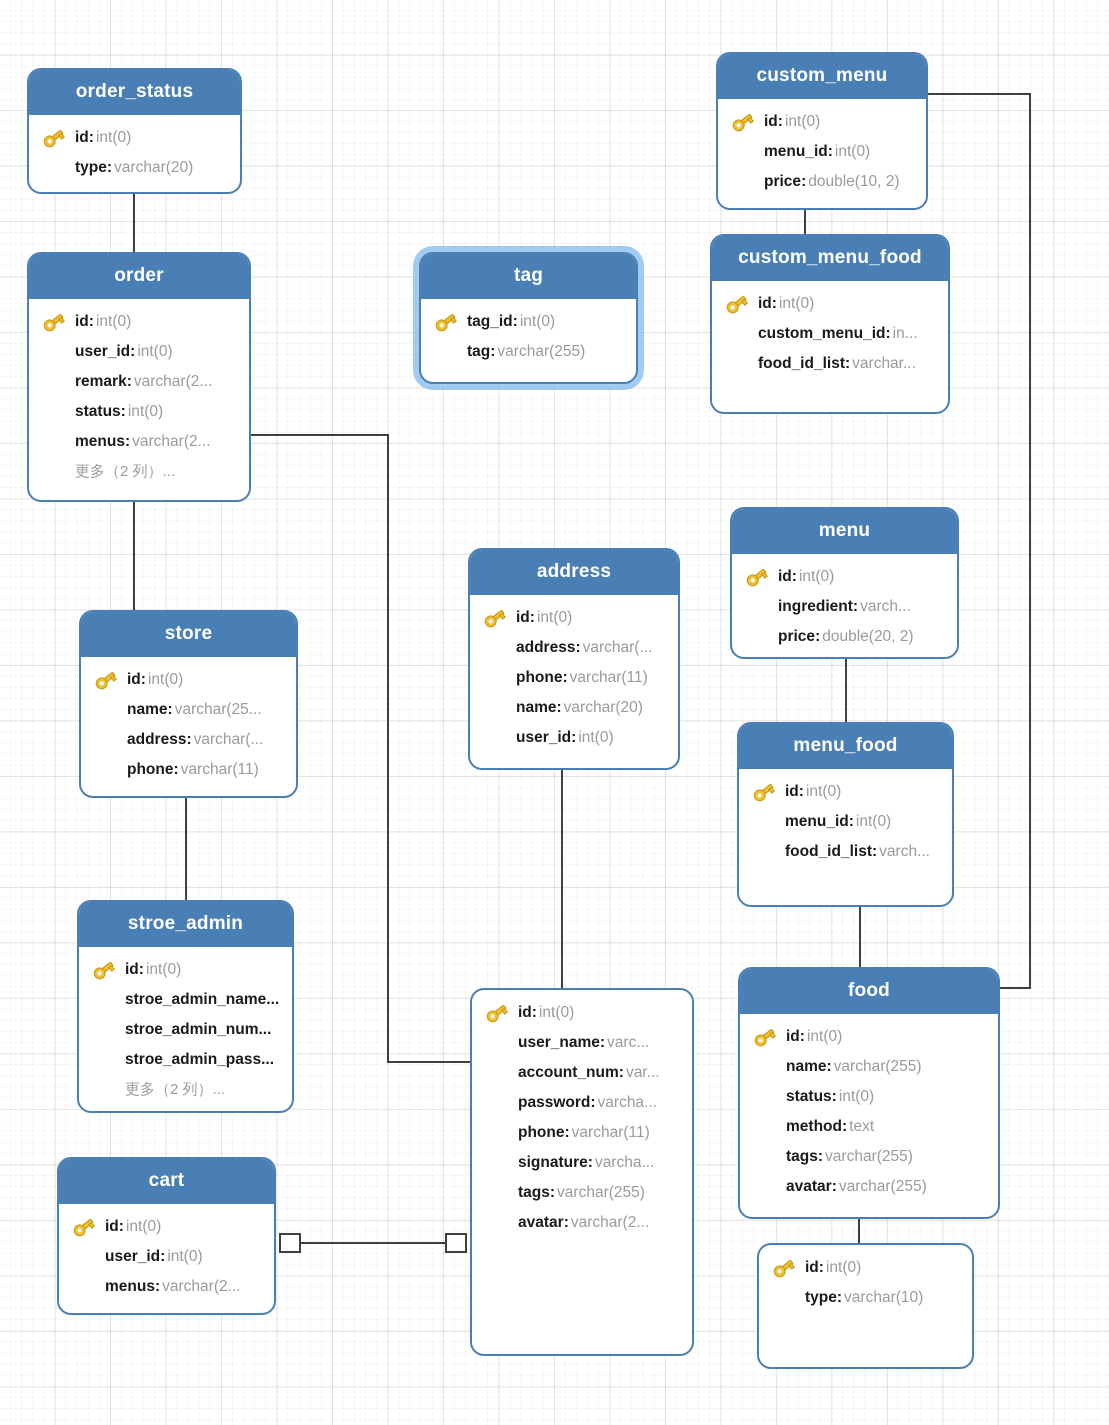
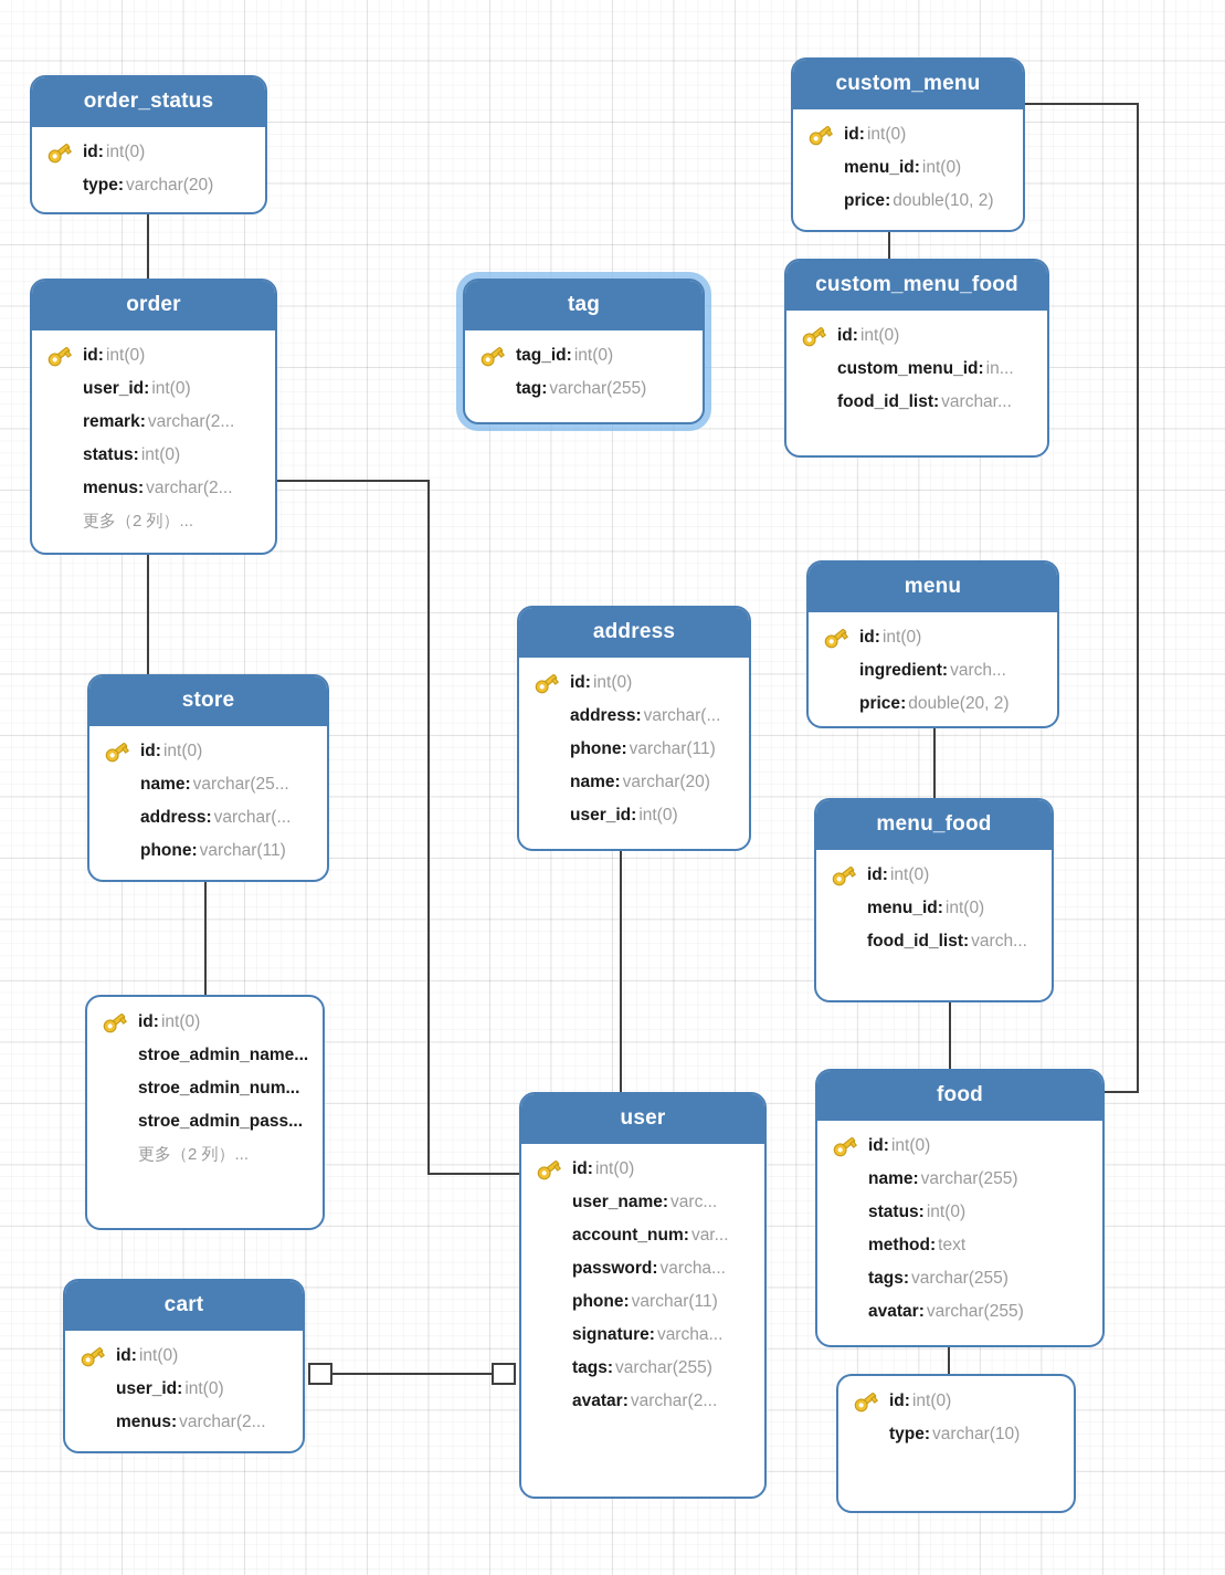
  order_status
  id
  :
  int(0)
  type
  :
  varchar(20)
  order
  id
  :
  int(0)
  user_id
  :
  int(0)
  remark
  :
  varchar(2...
  status
  :
  int(0)
  menus
  :
  varchar(2...
  更多（2 列）...
  custom_menu
  id
  :
  int(0)
  menu_id
  :
  int(0)
  price
  :
  double(10, 2)
  custom_menu_food
  id
  :
  int(0)
  custom_menu_id
  :
  in...
  food_id_list
  :
  varchar...
  tag
  tag_id
  :
  int(0)
  tag
  :
  varchar(255)
  menu
  id
  :
  int(0)
  ingredient
  :
  varch...
  price
  :
  double(20, 2)
  address
  id
  :
  int(0)
  address
  :
  varchar(...
  phone
  :
  varchar(11)
  name
  :
  varchar(20)
  user_id
  :
  int(0)
  store
  id
  :
  int(0)
  name
  :
  varchar(25...
  address
  :
  varchar(...
  phone
  :
  varchar(11)
  menu_food
  id
  :
  int(0)
  menu_id
  :
  int(0)
  food_id_list
  :
  varch...
- stroe_admin
  id
  :
  int(0)
  stroe_admin_name...
  stroe_admin_num...
  stroe_admin_pass...
  更多（2 列）...
  food
  id
  :
  int(0)
  name
  :
  varchar(255)
  status
  :
  int(0)
  method
  :
  text
  tags
  :
  varchar(255)
  avatar
  :
  varchar(255)
+ user
  id
  :
  int(0)
  user_name
  :
  varc...
  account_num
  :
  var...
  password
  :
  varcha...
  phone
  :
  varchar(11)
  signature
  :
  varcha...
  tags
  :
  varchar(255)
  avatar
  :
  varchar(2...
  cart
  id
  :
  int(0)
  user_id
  :
  int(0)
  menus
  :
  varchar(2...
  id
  :
  int(0)
  type
  :
  varchar(10)
